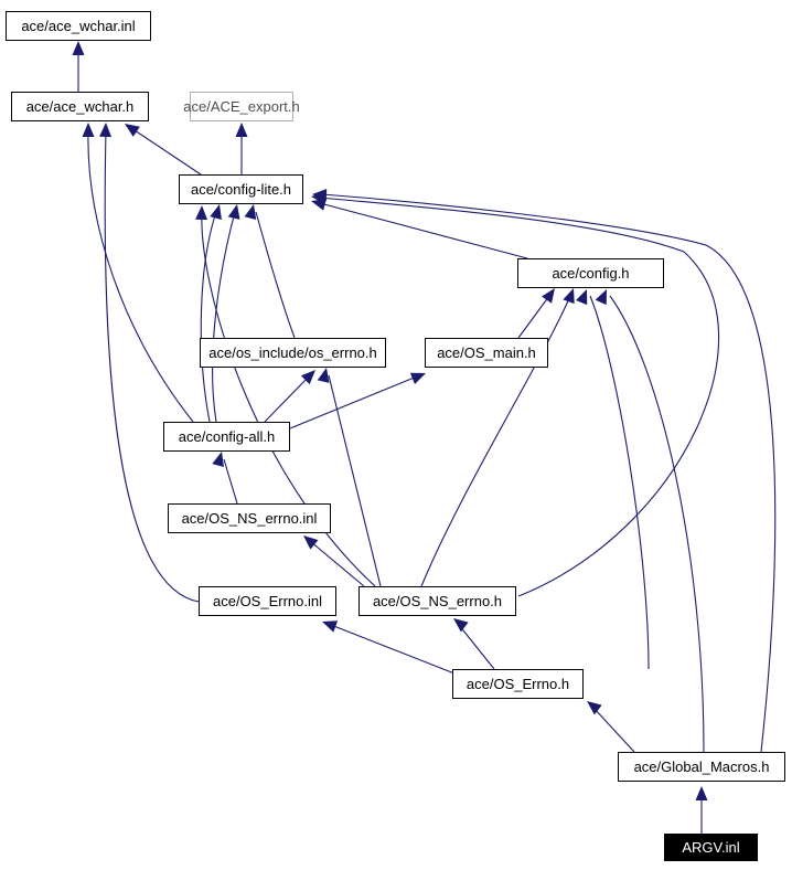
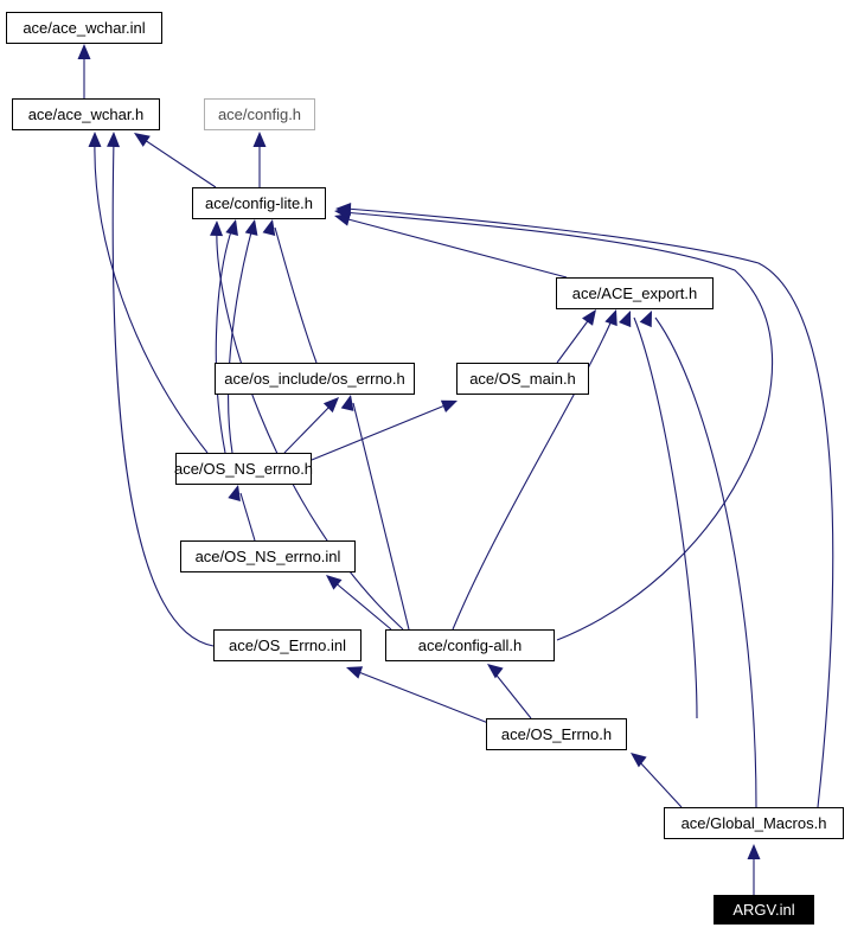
  ace/ace_wchar.inl
  ace/ace_wchar.h
- ace/ACE_export.h
+ ace/config.h
  ace/config-lite.h
- ace/config.h
+ ace/ACE_export.h
  ace/os_include/os_errno.h
  ace/OS_main.h
- ace/config-all.h
+ ace/OS_NS_errno.h
  ace/OS_NS_errno.inl
  ace/OS_Errno.inl
- ace/OS_NS_errno.h
+ ace/config-all.h
  ace/OS_Errno.h
  ace/Global_Macros.h
  ARGV.inl
